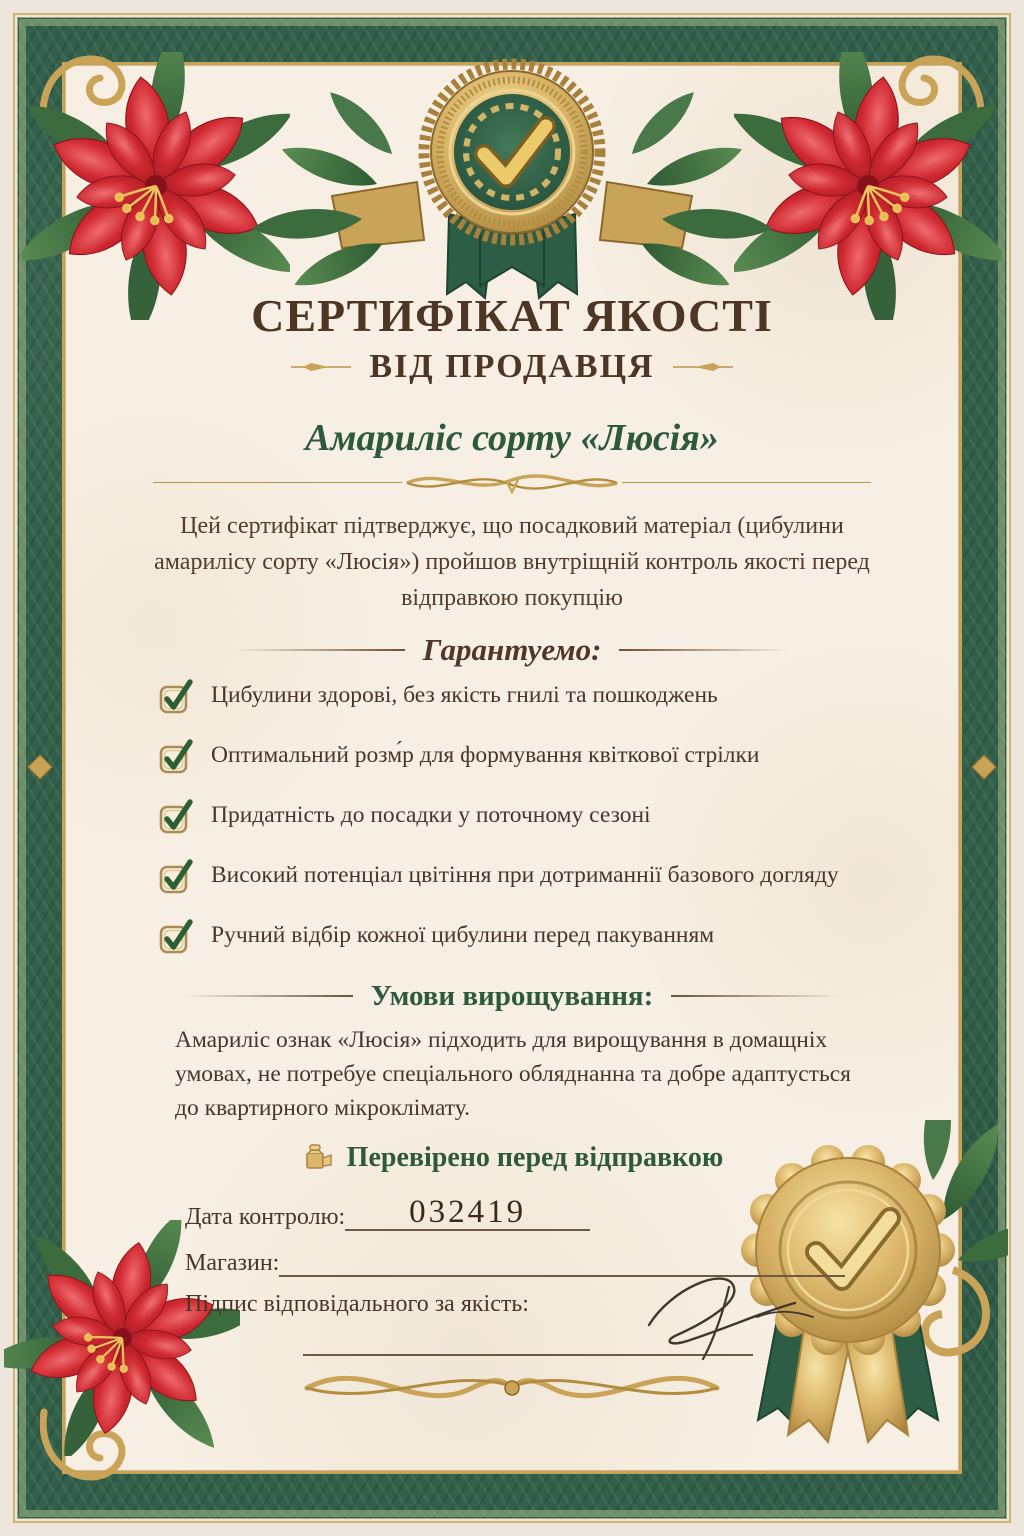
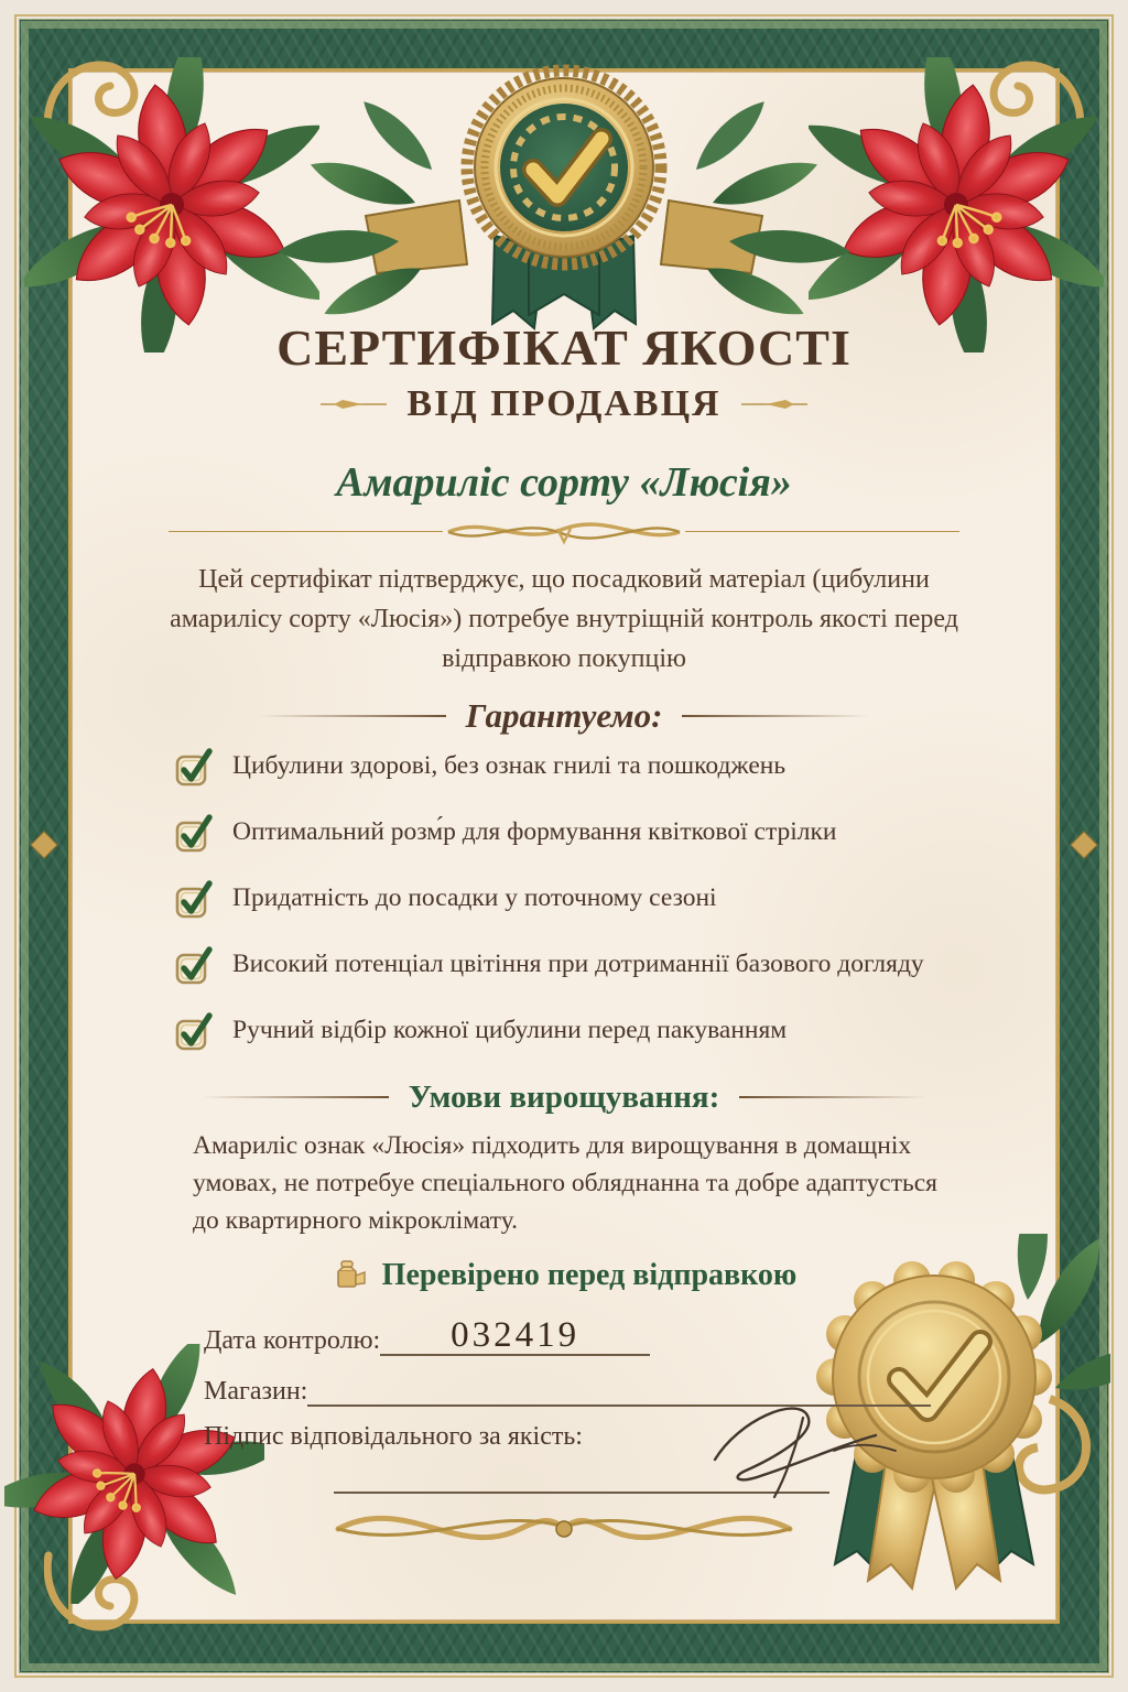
  СЕРТИФІКАТ ЯКОСТІ
  ВІД ПРОДАВЦЯ
  Амариліс сорту «Люсія»
- Цей сертифікат підтверджує, що посадковий матеріал (цибулини амарилісу сорту «Люсія») пройшов внутріщній контроль якості перед відправкою покупцію
+ Цей сертифікат підтверджує, що посадковий матеріал (цибулини амарилісу сорту «Люсія») потребуе внутріщній контроль якості перед відправкою покупцію
  Гарантуемо:
- Цибулини здорові, без якість гнилі та пошкоджень
+ Цибулини здорові, без ознак гнилі та пошкоджень
  Оптимальний розм́р для формування квіткової стрілки
  Придатність до посадки у поточному сезоні
  Високий потенціал цвітіння при дотриманнії базового догляду
  Ручний відбір кожної цибулини перед пакуванням
  Умови вирощування:
  Амариліс ознак «Люсія» підходить для вирощування в домащніх умовах, не потребуе спеціального обляднанна та добре адаптусться до квартирного мікроклімату.
  Перевірено перед відправкою
  Дата контролю:
  032419
  Магазин:
  Підпис відповідального за якість:
